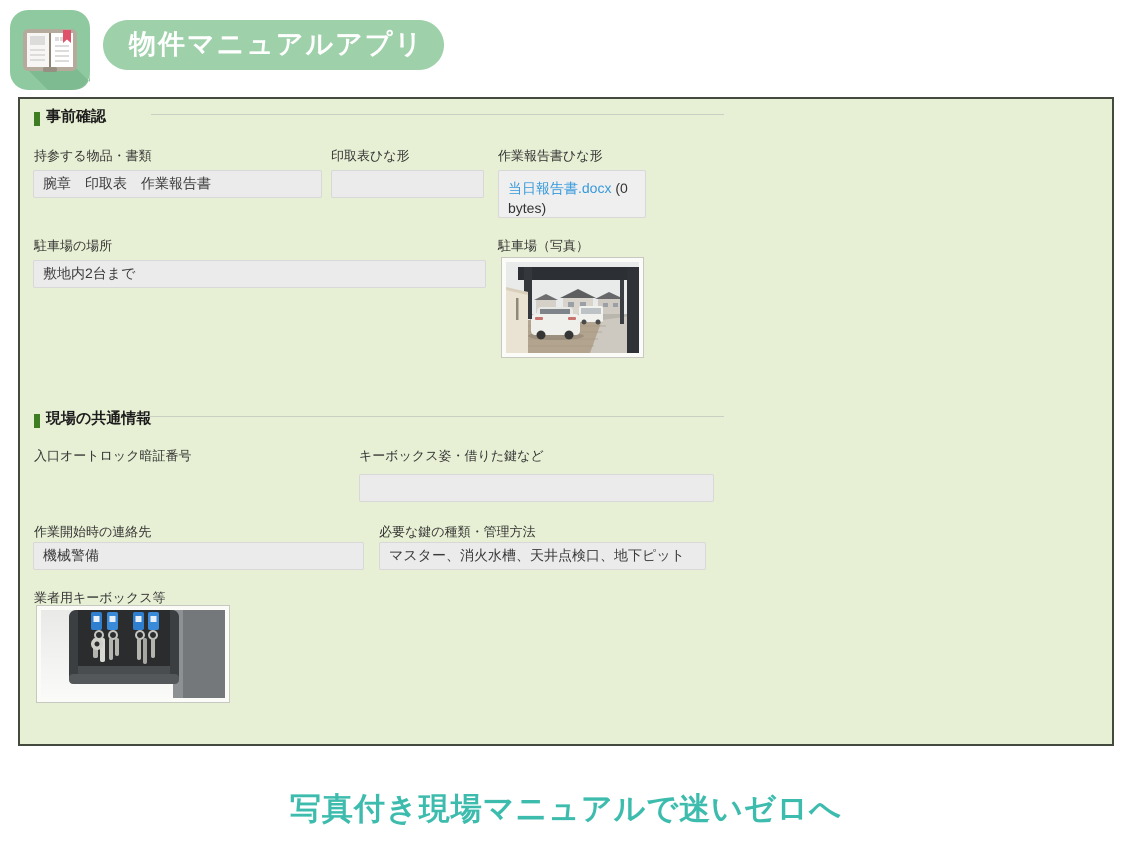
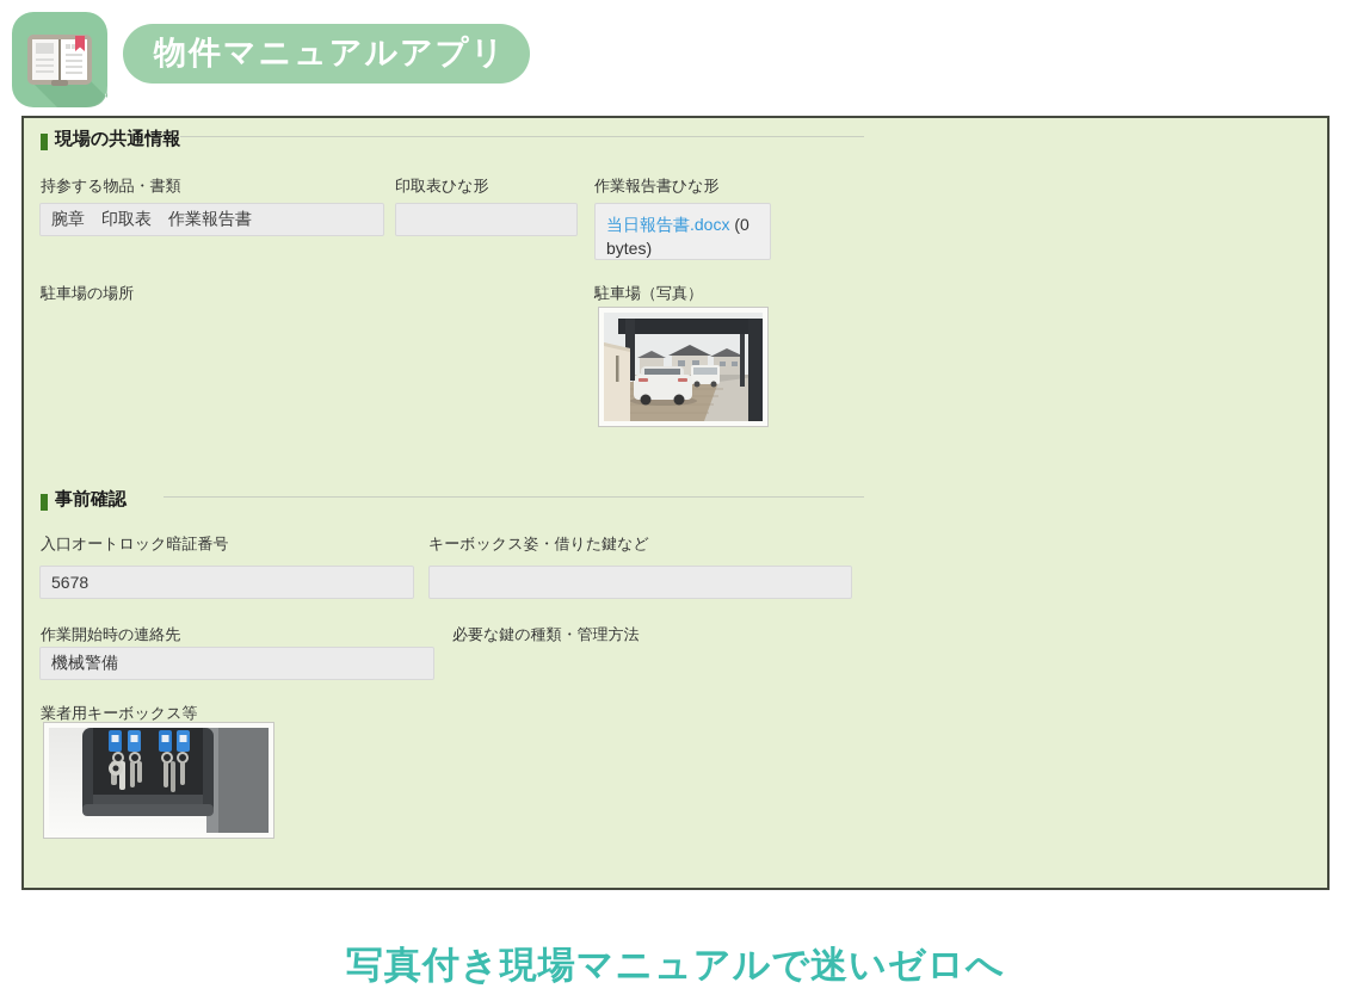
  物件マニュアルアプリ
- 事前確認
+ 現場の共通情報
  持参する物品・書類
  腕章 印取表 作業報告書
  印取表ひな形
  作業報告書ひな形
  当日報告書.docx (0 bytes)
  駐車場の場所
- 敷地内2台まで
  駐車場（写真）
- 現場の共通情報
+ 事前確認
  入口オートロック暗証番号
+ 5678
  キーボックス姿・借りた鍵など
  作業開始時の連絡先
  機械警備
  必要な鍵の種類・管理方法
- マスター、消火水槽、天井点検口、地下ピット
  業者用キーボックス等
  写真付き現場マニュアルで迷いゼロへ
